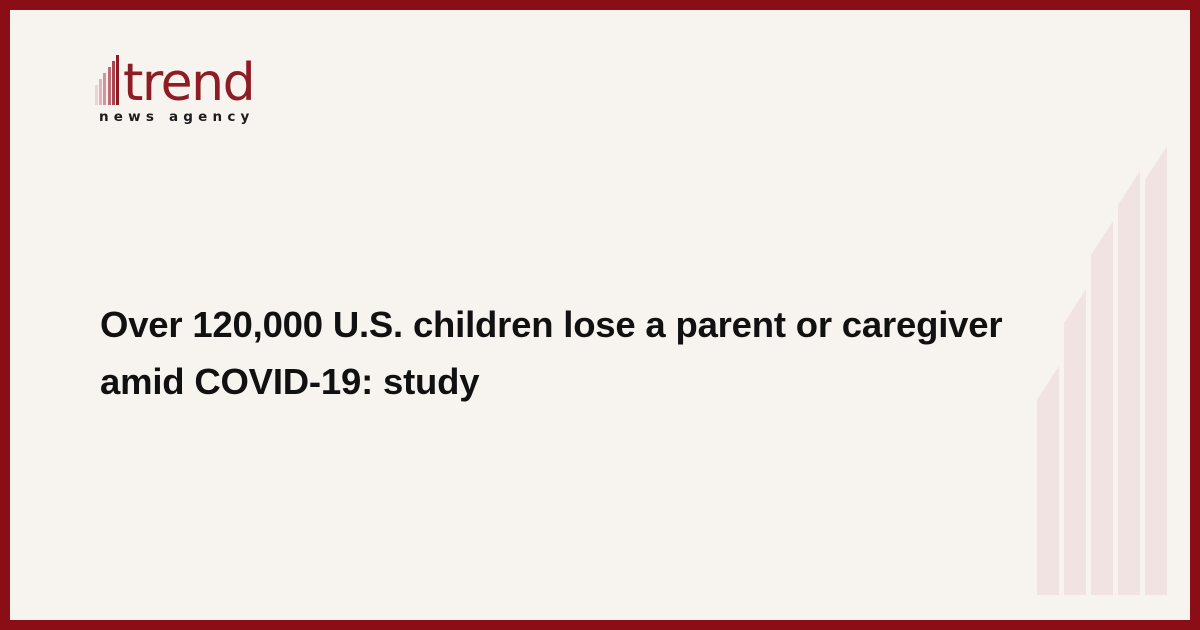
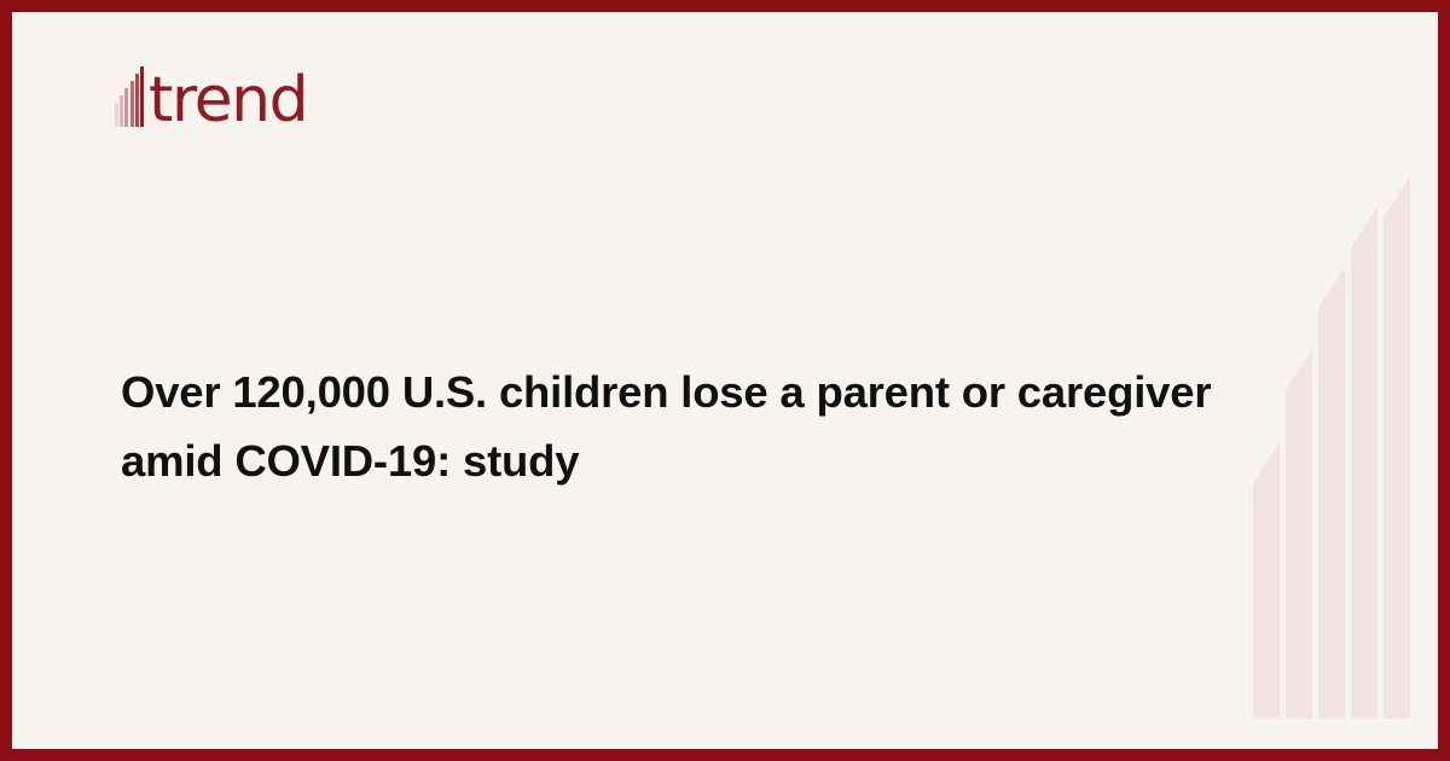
  trend
- news agency
  Over 120,000 U.S. children lose a parent or caregiver
  amid COVID-19: study
